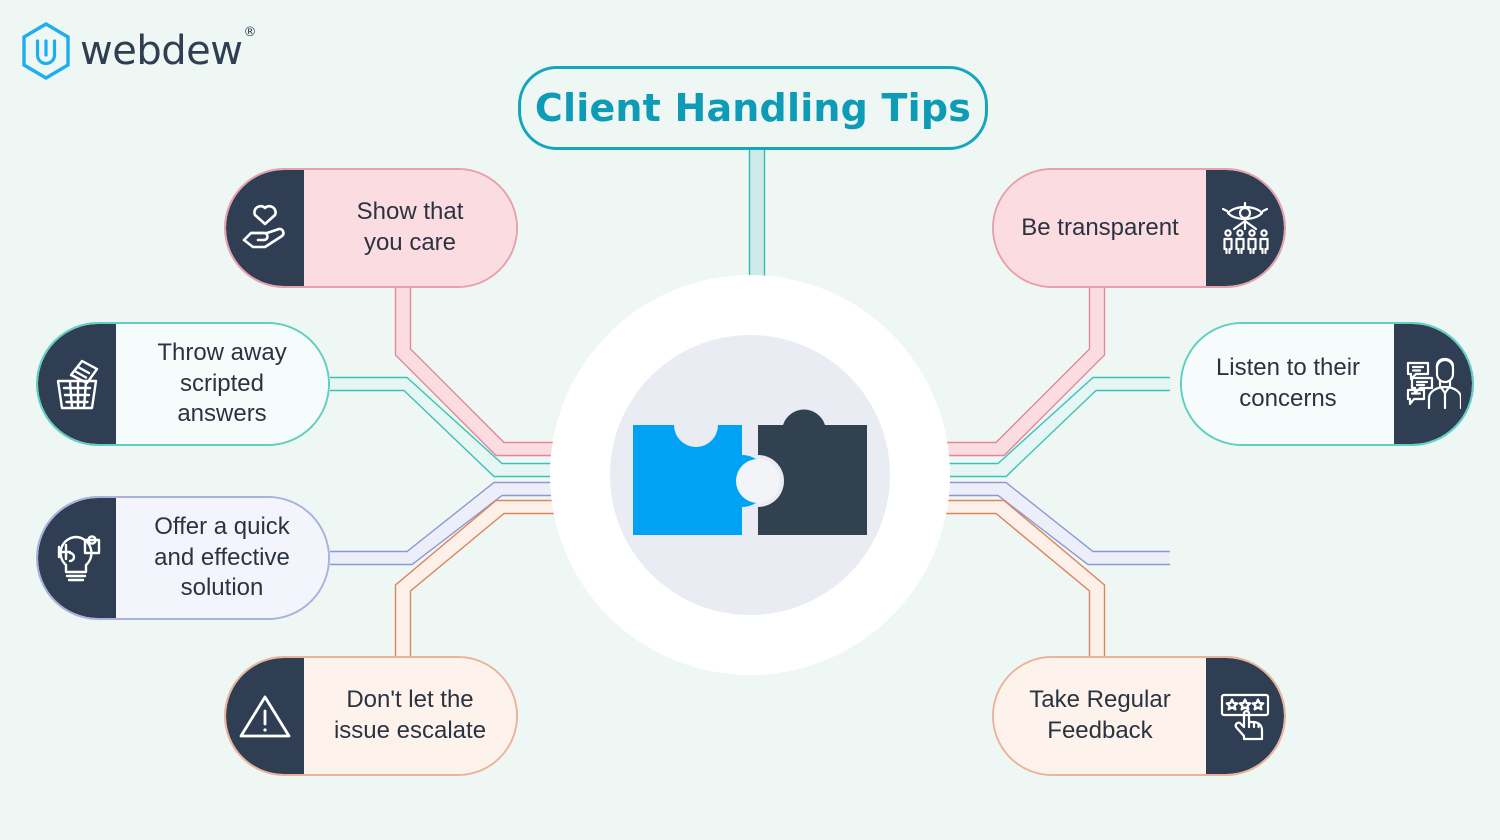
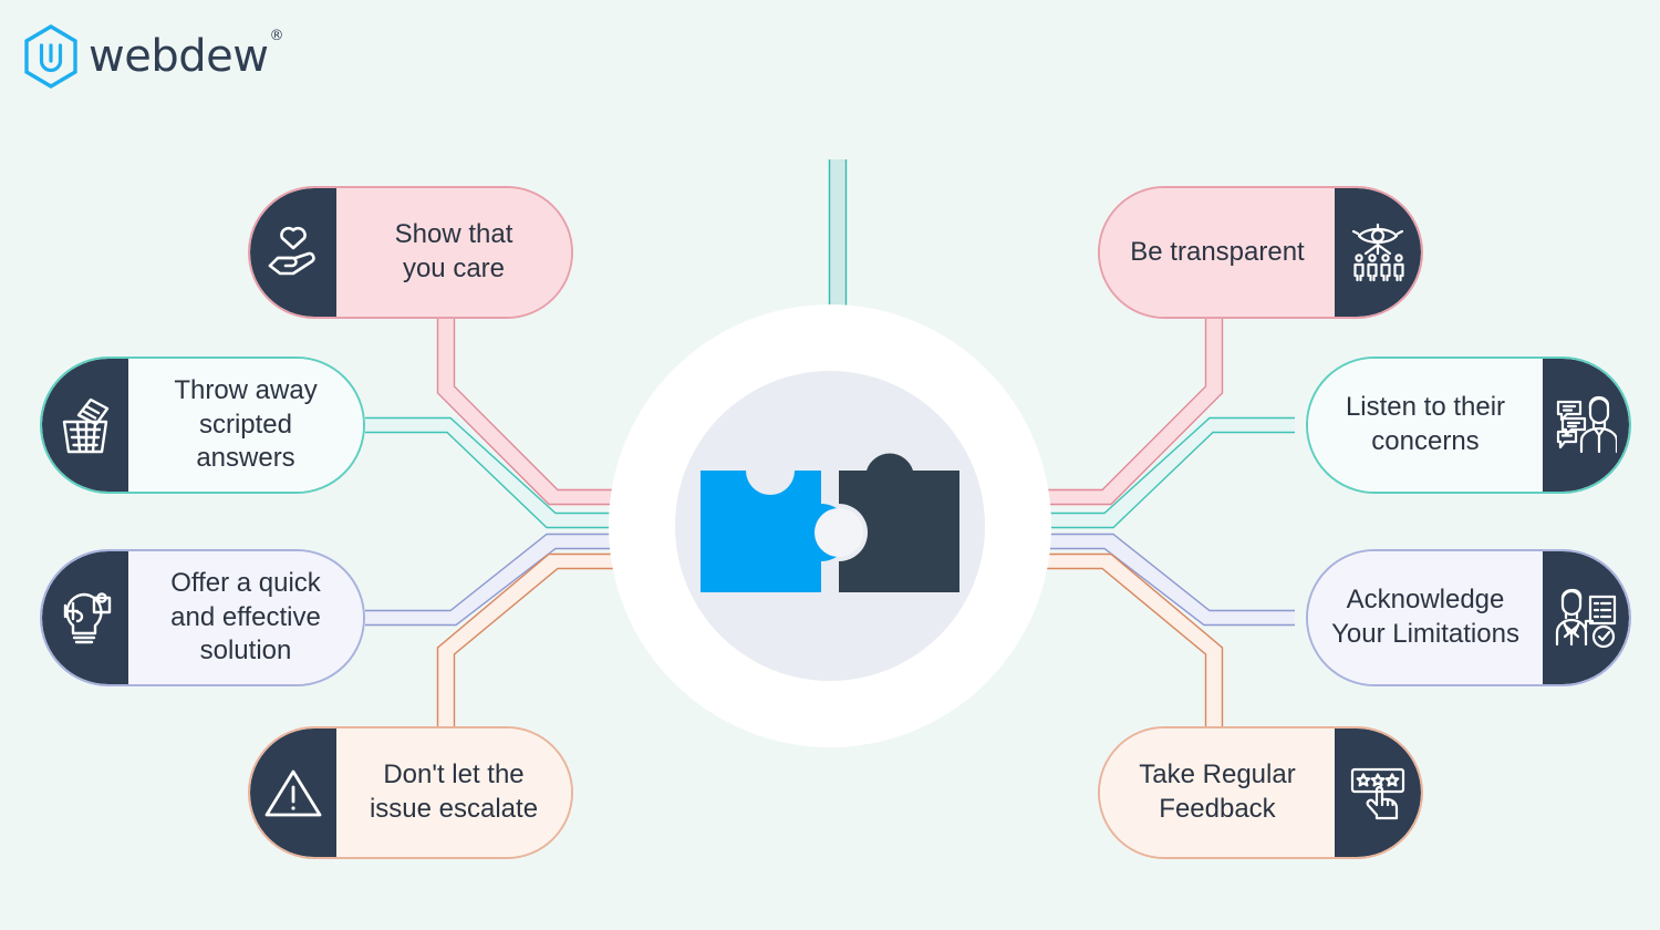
  webdew®
- Client Handling Tips
  Show that
  you care
  Throw away
  scripted
  answers
  Offer a quick
  and effective
  solution
  Don't let the
  issue escalate
  Be transparent
  Listen to their
  concerns
+ Acknowledge
+ Your Limitations
  Take Regular
  Feedback
